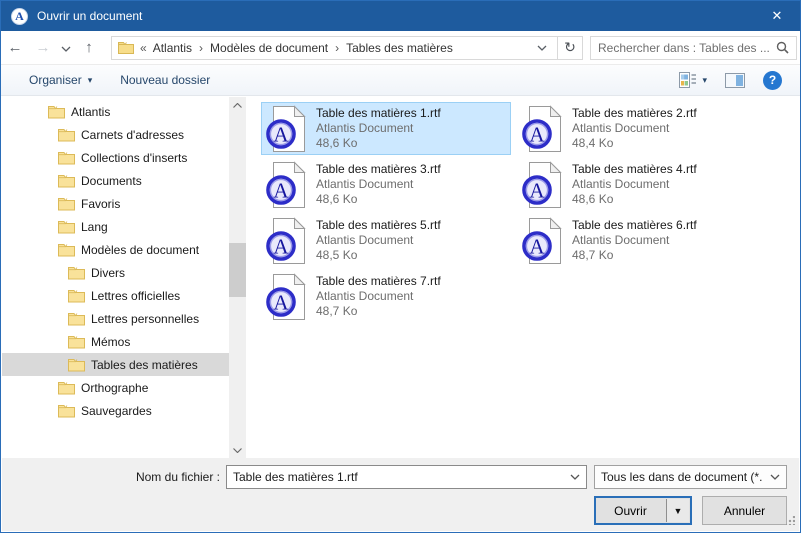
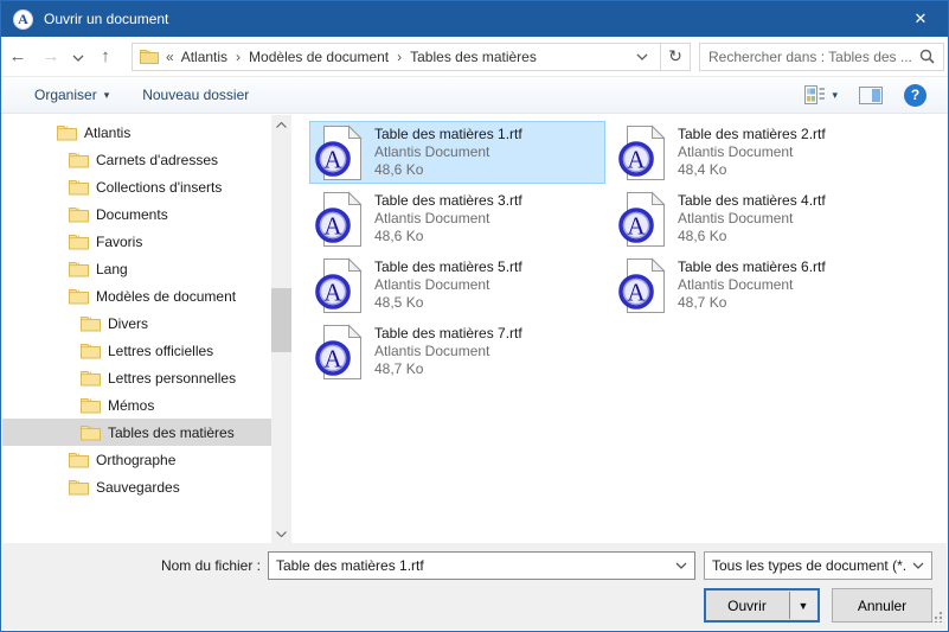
  A
  Ouvrir un document
  ✕
  ←
  →
  ↑
  «
  Atlantis
  ›
  Modèles de document
  ›
  Tables des matières
  ↻
  Rechercher dans : Tables des ...
  Organiser
  ▾
  Nouveau dossier
  ▾
  ?
  Atlantis
  Carnets d'adresses
  Collections d'inserts
  Documents
  Favoris
  Lang
  Modèles de document
  Divers
  Lettres officielles
  Lettres personnelles
  Mémos
  Tables des matières
  Orthographe
  Sauvegardes
  A
  Table des matières 1.rtf
  Atlantis Document
  48,6 Ko
  A
  Table des matières 2.rtf
  Atlantis Document
  48,4 Ko
  A
  Table des matières 3.rtf
  Atlantis Document
  48,6 Ko
  A
  Table des matières 4.rtf
  Atlantis Document
  48,6 Ko
  A
  Table des matières 5.rtf
  Atlantis Document
  48,5 Ko
  A
  Table des matières 6.rtf
  Atlantis Document
  48,7 Ko
  A
  Table des matières 7.rtf
  Atlantis Document
  48,7 Ko
  Nom du fichier :
  Table des matières 1.rtf
- Tous les dans de document (*.
+ Tous les types de document (*.
  Ouvrir
  ▼
  Annuler
